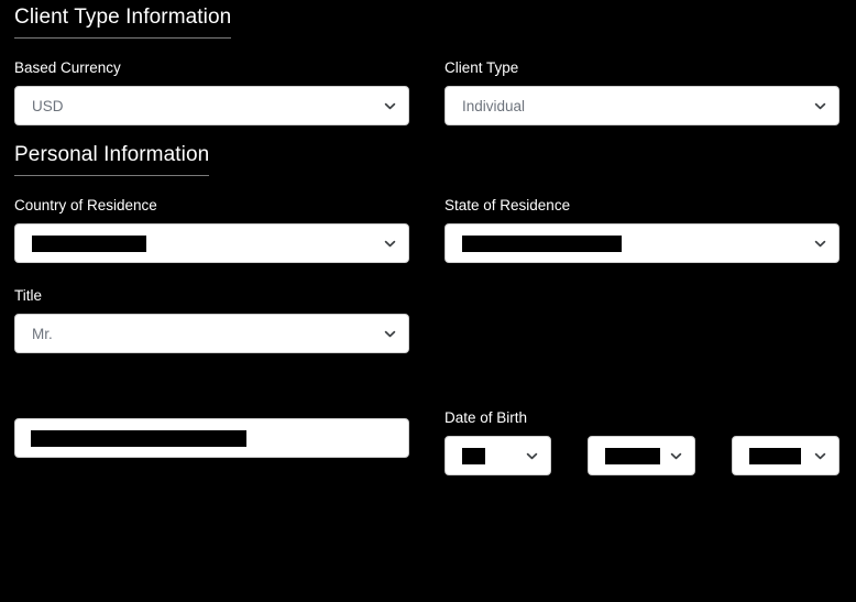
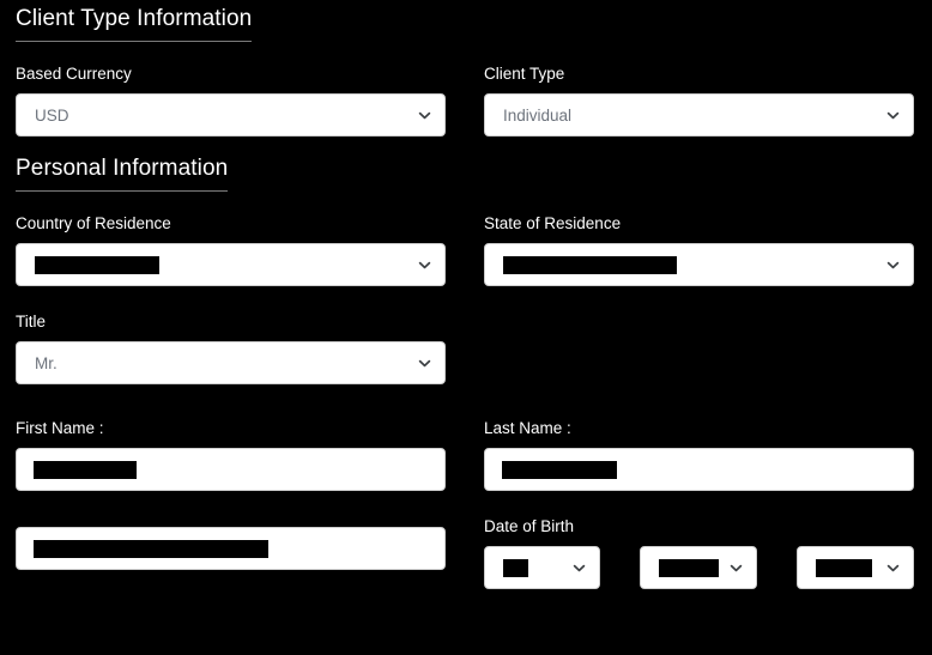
  Client Type Information
  Based Currency
  USD
  Client Type
  Individual
  Personal Information
  Country of Residence
  State of Residence
  Title
  Mr.
+ First Name :
+ Last Name :
  Date of Birth
